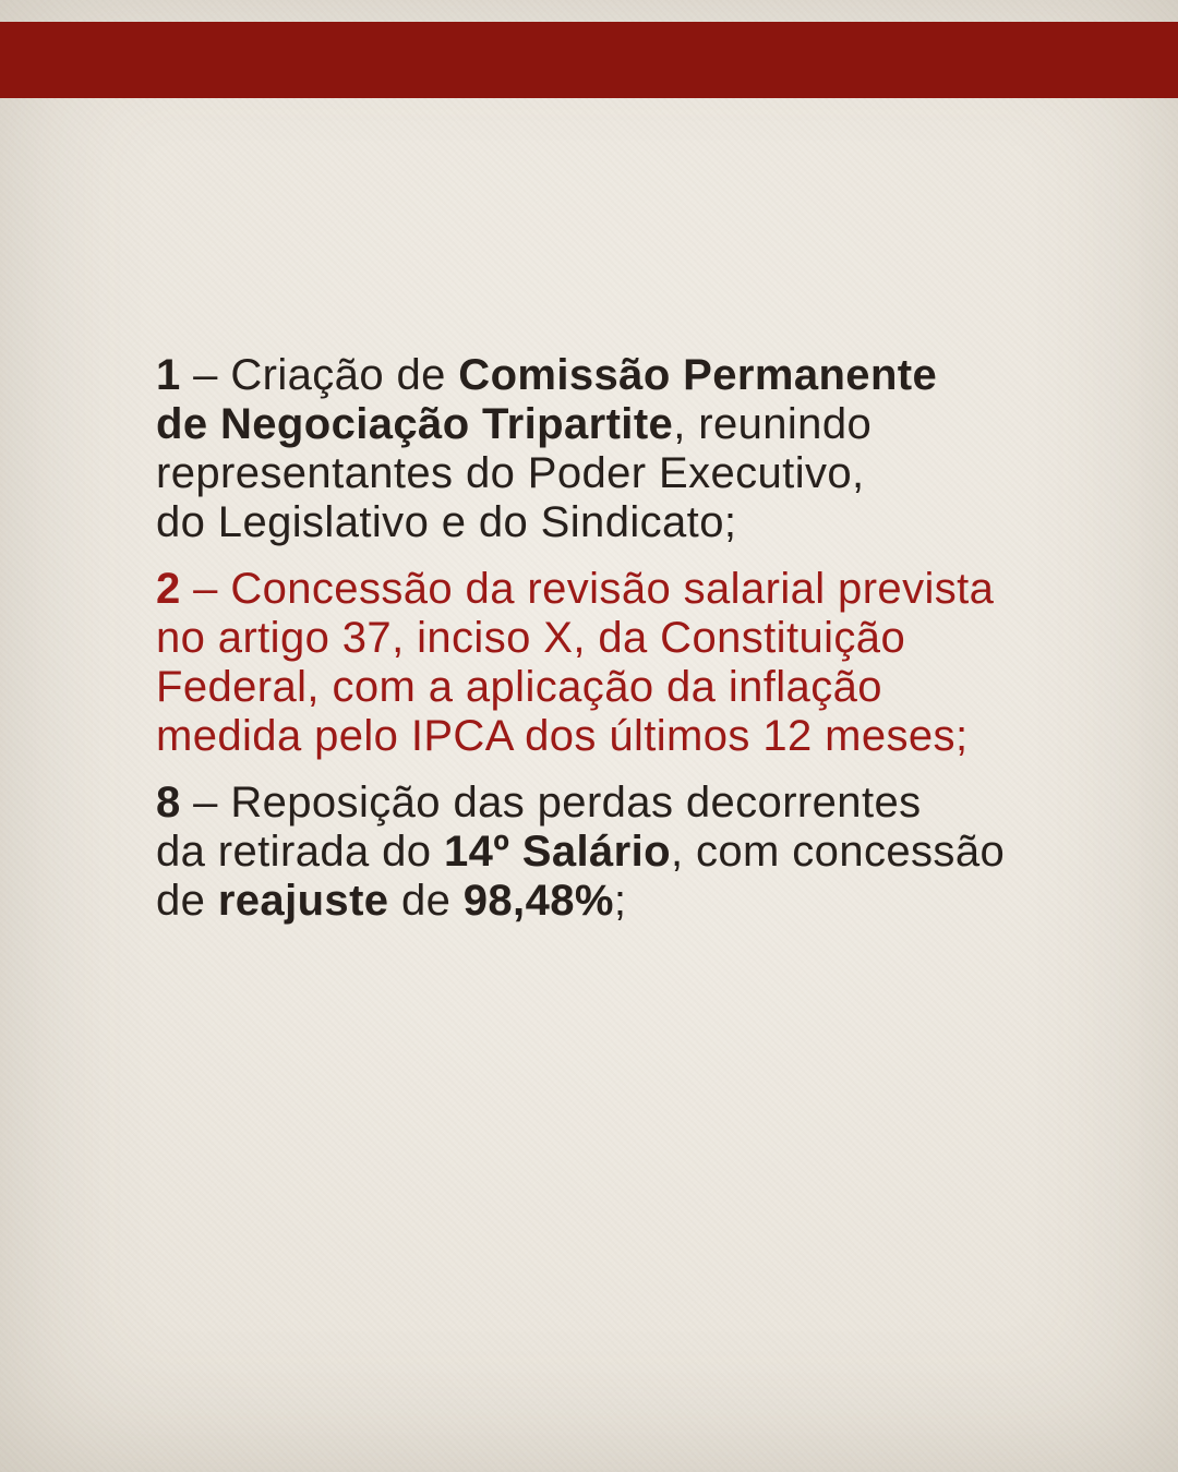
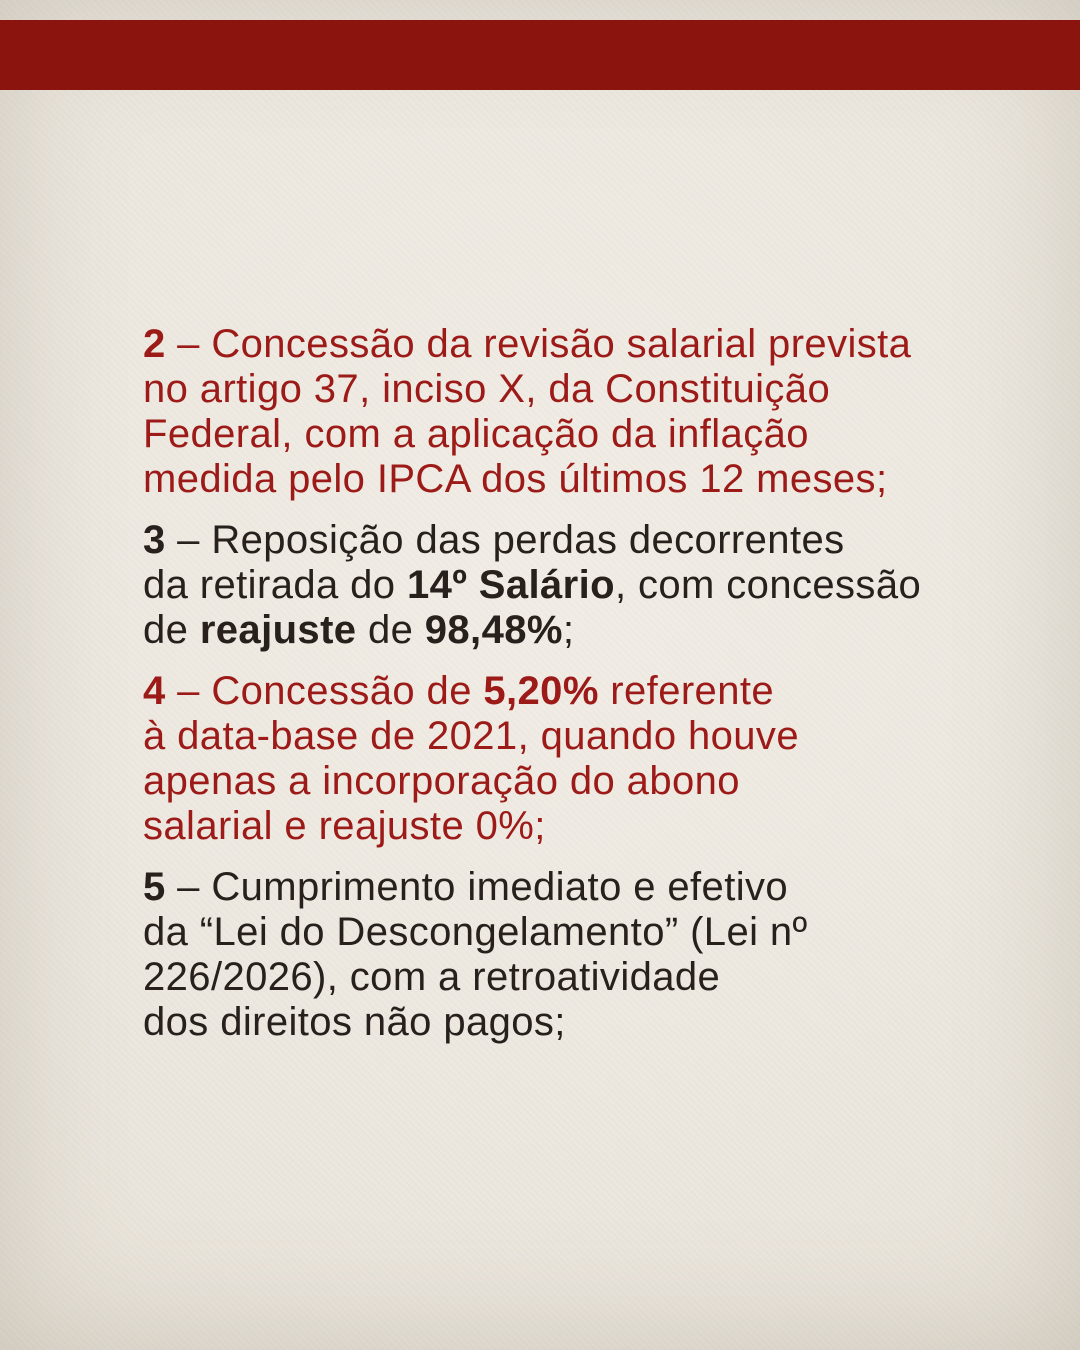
- 1 – Criação de Comissão Permanente
- de Negociação Tripartite, reunindo
- representantes do Poder Executivo,
- do Legislativo e do Sindicato;
  2 – Concessão da revisão salarial prevista
  no artigo 37, inciso X, da Constituição
  Federal, com a aplicação da inflação
  medida pelo IPCA dos últimos 12 meses;
- 8 – Reposição das perdas decorrentes
+ 3 – Reposição das perdas decorrentes
  da retirada do 14º Salário, com concessão
  de reajuste de 98,48%;
+ 4 – Concessão de 5,20% referente
+ à data-base de 2021, quando houve
+ apenas a incorporação do abono
+ salarial e reajuste 0%;
+ 5 – Cumprimento imediato e efetivo
+ da “Lei do Descongelamento” (Lei nº
+ 226/2026), com a retroatividade
+ dos direitos não pagos;
